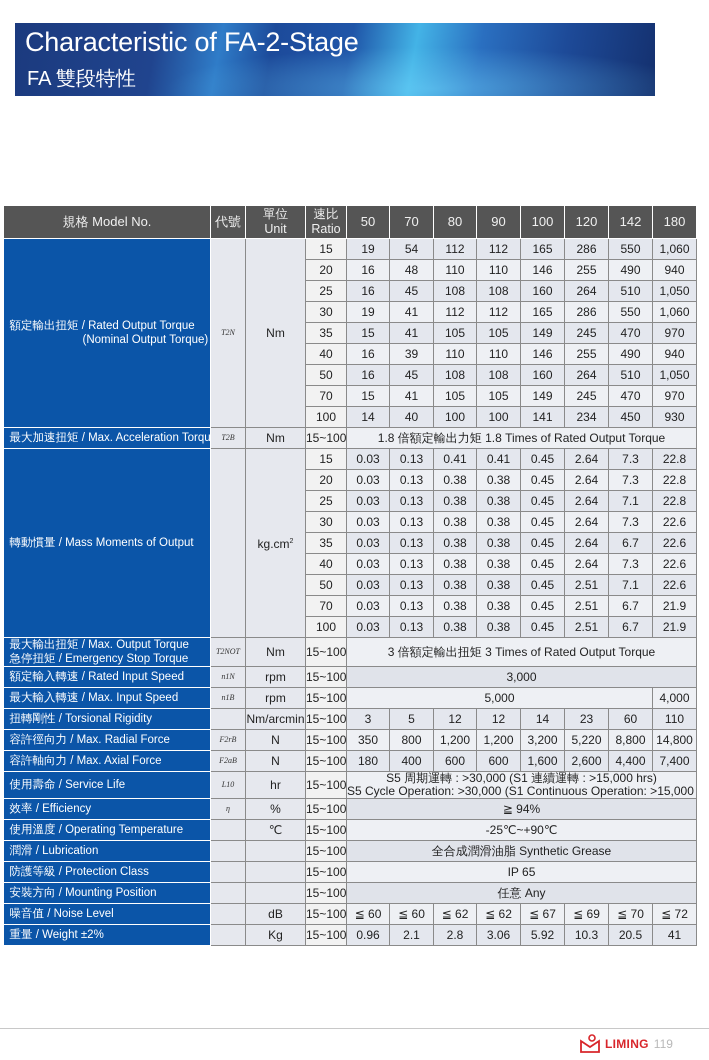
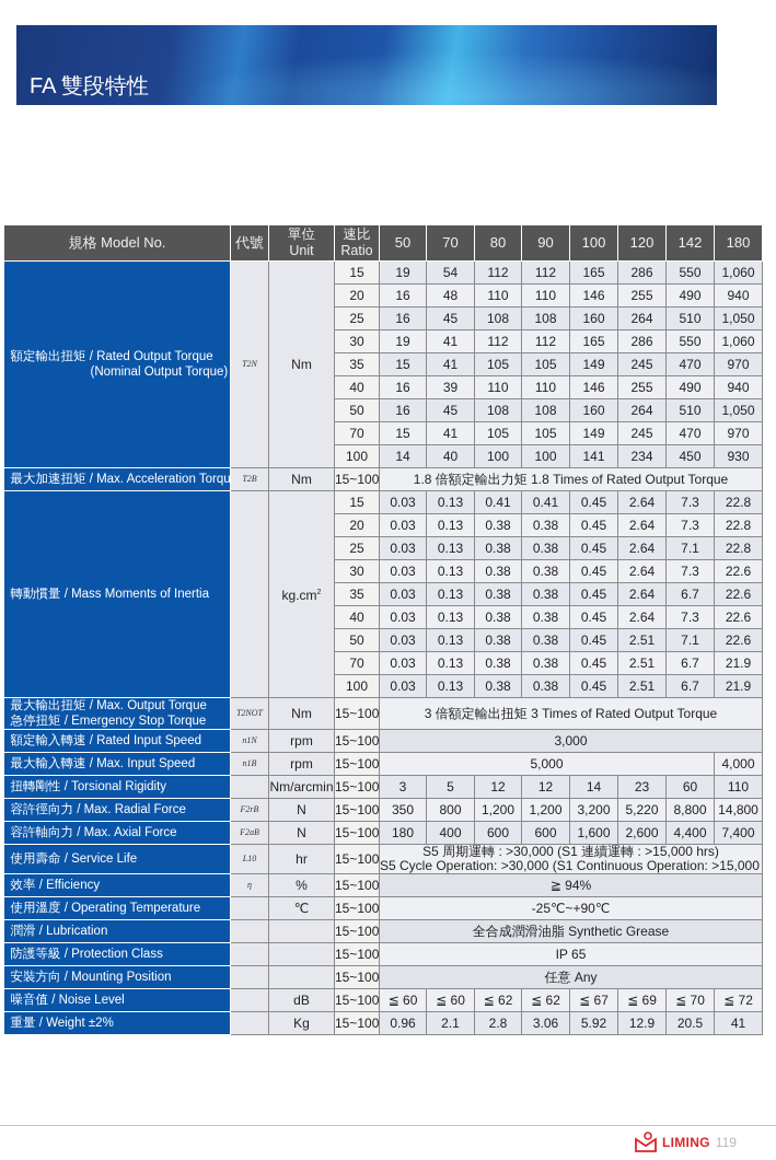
- Characteristic of FA-2-Stage
  FA 雙段特性
  規格 Model No.	代號	單位Unit	速比Ratio	50	70	80	90	100	120	142	180
  額定輸出扭矩 / Rated Output Torque(Nominal Output Torque)	T2N	Nm	15	19	54	112	112	165	286	550	1,060
  20	16	48	110	110	146	255	490	940
  25	16	45	108	108	160	264	510	1,050
  30	19	41	112	112	165	286	550	1,060
  35	15	41	105	105	149	245	470	970
  40	16	39	110	110	146	255	490	940
  50	16	45	108	108	160	264	510	1,050
  70	15	41	105	105	149	245	470	970
  100	14	40	100	100	141	234	450	930
  最大加速扭矩 / Max. Acceleration Torqu	T2B	Nm	15~100	1.8 倍額定輸出力矩 1.8 Times of Rated Output Torque
- 轉動慣量 / Mass Moments of Output		kg.cm	15	0.03	0.13	0.41	0.41	0.45	2.64	7.3	22.8
+ 轉動慣量 / Mass Moments of Inertia		kg.cm	15	0.03	0.13	0.41	0.41	0.45	2.64	7.3	22.8
  20	0.03	0.13	0.38	0.38	0.45	2.64	7.3	22.8
  25	0.03	0.13	0.38	0.38	0.45	2.64	7.1	22.8
  30	0.03	0.13	0.38	0.38	0.45	2.64	7.3	22.6
  35	0.03	0.13	0.38	0.38	0.45	2.64	6.7	22.6
  40	0.03	0.13	0.38	0.38	0.45	2.64	7.3	22.6
  50	0.03	0.13	0.38	0.38	0.45	2.51	7.1	22.6
  70	0.03	0.13	0.38	0.38	0.45	2.51	6.7	21.9
  100	0.03	0.13	0.38	0.38	0.45	2.51	6.7	21.9
  最大輸出扭矩 / Max. Output Torque急停扭矩 / Emergency Stop Torque	T2NOT	Nm	15~100	3 倍額定輸出扭矩 3 Times of Rated Output Torque
  額定輸入轉速 / Rated Input Speed	n1N	rpm	15~100	3,000
  最大輸入轉速 / Max. Input Speed	n1B	rpm	15~100	5,000	4,000
  扭轉剛性 / Torsional Rigidity		Nm/arcmin	15~100	3	5	12	12	14	23	60	110
  容許徑向力 / Max. Radial Force	F2rB	N	15~100	350	800	1,200	1,200	3,200	5,220	8,800	14,800
  容許軸向力 / Max. Axial Force	F2aB	N	15~100	180	400	600	600	1,600	2,600	4,400	7,400
  使用壽命 / Service Life	L10	hr	15~100	S5 周期運轉 : >30,000 (S1 連續運轉 : >15,000 hrs)S5 Cycle Operation: >30,000 (S1 Continuous Operation: >15,000
  效率 / Efficiency	η	%	15~100	≧ 94%
  使用溫度 / Operating Temperature		℃	15~100	-25℃~+90℃
  潤滑 / Lubrication			15~100	全合成潤滑油脂 Synthetic Grease
  防護等級 / Protection Class			15~100	IP 65
  安裝方向 / Mounting Position			15~100	任意 Any
  噪音值 / Noise Level		dB	15~100	≦ 60	≦ 60	≦ 62	≦ 62	≦ 67	≦ 69	≦ 70	≦ 72
- 重量 / Weight ±2%		Kg	15~100	0.96	2.1	2.8	3.06	5.92	10.3	20.5	41
+ 重量 / Weight ±2%		Kg	15~100	0.96	2.1	2.8	3.06	5.92	12.9	20.5	41
  LIMING
  119
